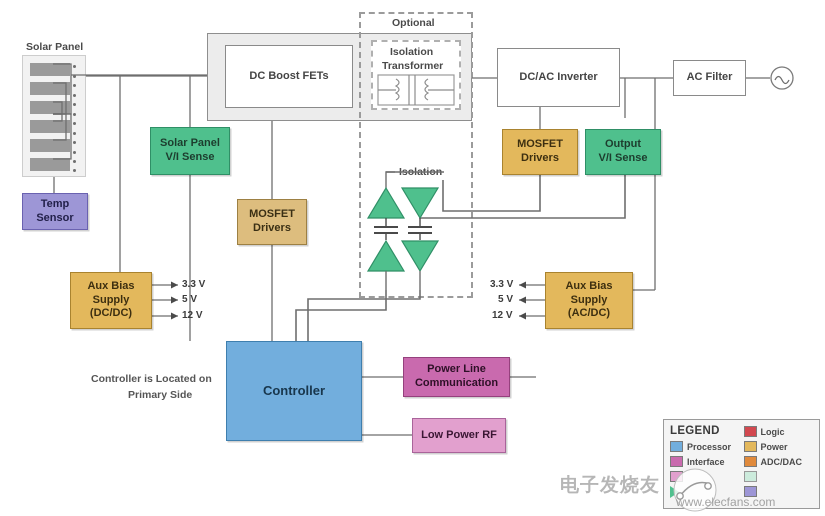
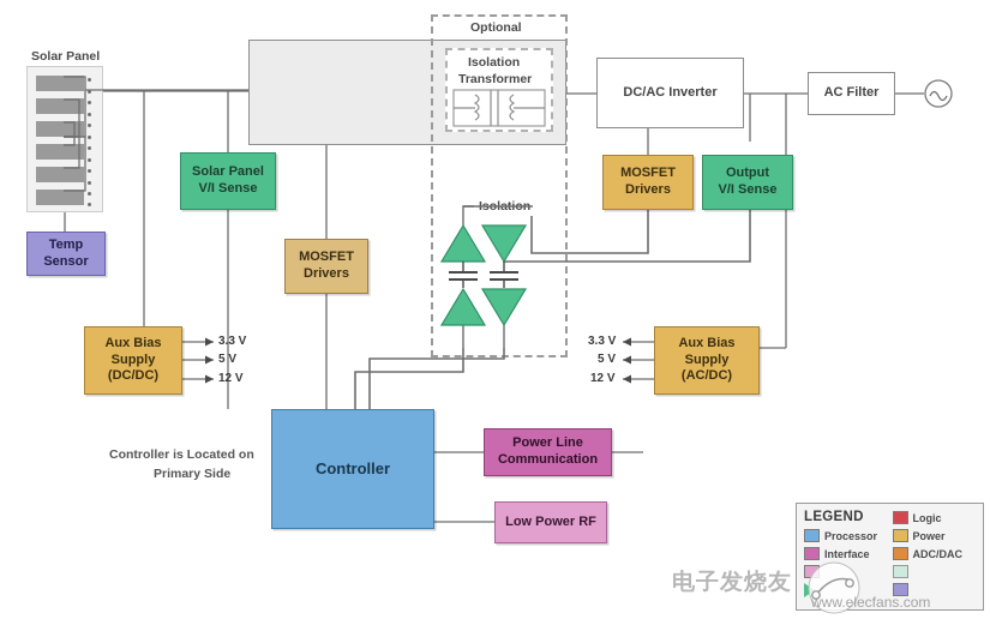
  Optional
  Solar Panel
- DC Boost FETs
  Isolation
  Transformer
  DC/AC Inverter
  AC Filter
  Solar Panel
  V/I Sense
  Temp
  Sensor
  MOSFET
  Drivers
  MOSFET
  Drivers
  Output
  V/I Sense
  Aux Bias
  Supply
  (DC/DC)
  Aux Bias
  Supply
  (AC/DC)
  3.3 V
  5 V
  12 V
  3.3 V
  5 V
  12 V
  Controller
  Controller is Located on
  Primary Side
  Power Line
  Communication
  Low Power RF
  LEGEND
  Logic
  Processor
  Power
  Interface
  ADC/DAC
  电子发烧友
  www.elecfans.com
